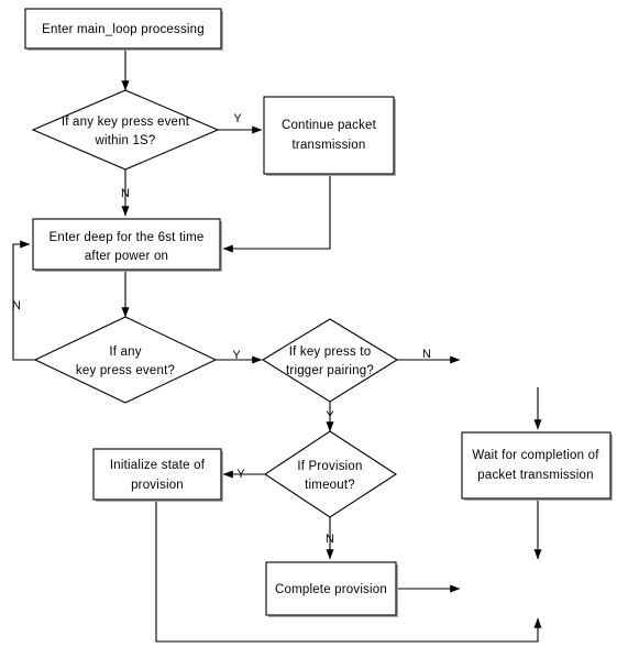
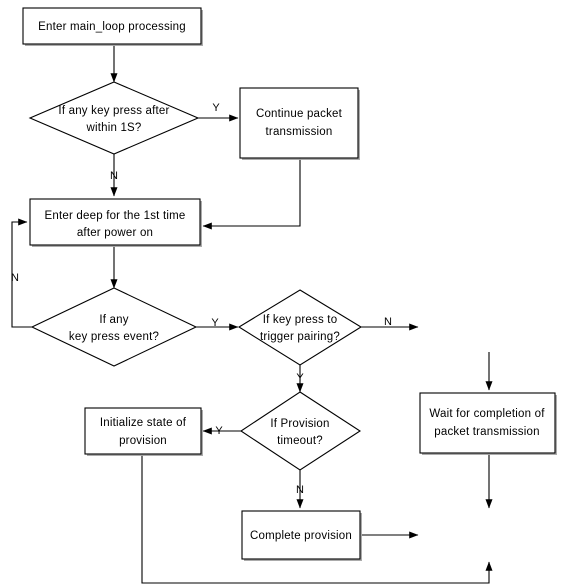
  Enter main_loop processing
- If any key press event
+ If any key press after
  within 1S?
  Continue packet
  transmission
- Enter deep for the 6st time
+ Enter deep for the 1st time
  after power on
  If any
  key press event?
  If key press to
  trigger pairing?
  Wait for completion of
  packet transmission
  If Provision
  timeout?
  Initialize state of
  provision
  Complete provision
  Y
  N
  Y
  N
  N
  Y
  Y
  N
